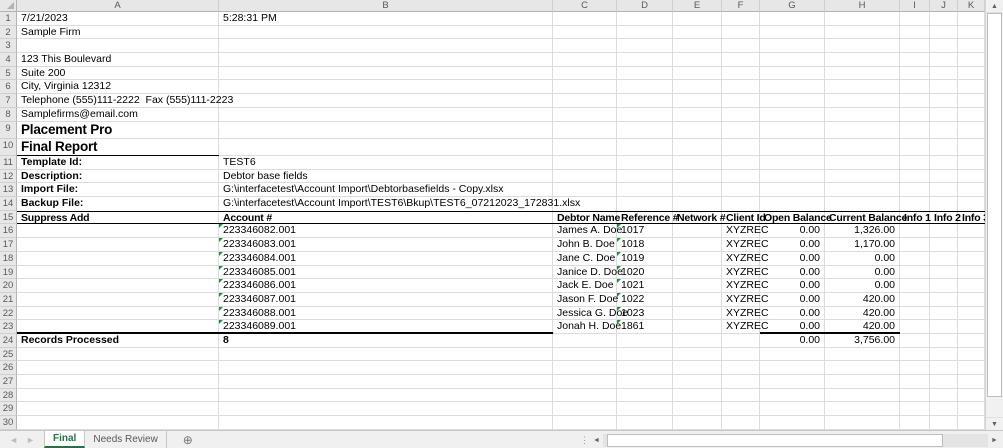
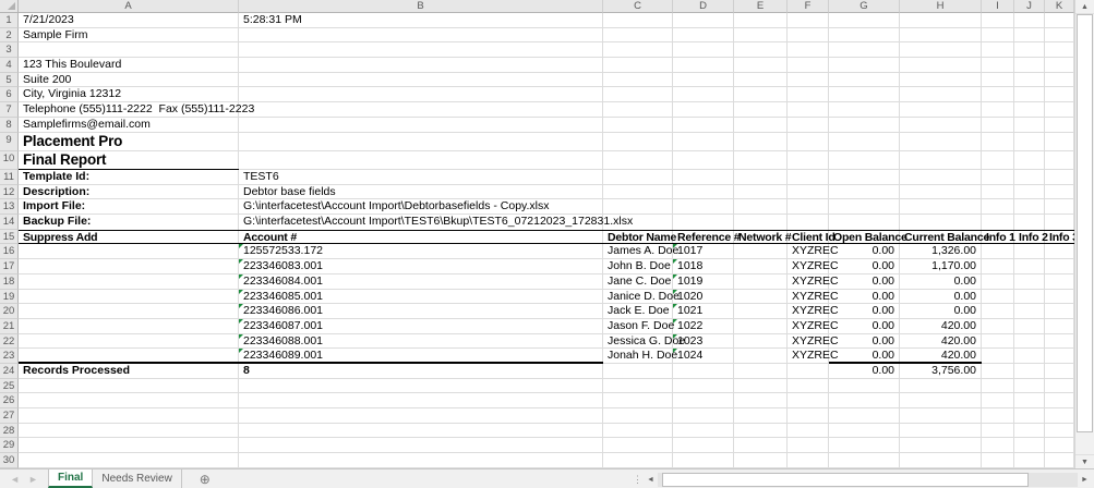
  A
  B
  C
  D
  E
  F
  G
  H
  I
  J
  K
  1
  7/21/2023
  5:28:31 PM
  2
  Sample Firm
  3
  4
  123 This Boulevard
  5
  Suite 200
  6
  City, Virginia 12312
  7
  Telephone (555)111-2222 Fax (555)111-2223
  8
  Samplefirms@email.com
  9
  Placement Pro
  10
  Final Report
  11
  Template Id:
  TEST6
  12
  Description:
  Debtor base fields
  13
  Import File:
  G:\interfacetest\Account Import\Debtorbasefields - Copy.xlsx
  14
  Backup File:
  G:\interfacetest\Account Import\TEST6\Bkup\TEST6_07212023_172831.xlsx
  15
  Suppress Add
  Account #
  Debtor Name
  Reference #
  Network #
  Client Id
  Open Balance
  Current Balanc
  Info 1
  Info 2
  Info
  16
- 223346082.001
+ 125572533.172
  James A. Doe
  1017
  XYZRE
  0.00
  1,326.00
  17
  223346083.001
  John B. Doe
  1018
  XYZRE
  0.00
  1,170.00
  18
  223346084.001
  Jane C. Doe
  1019
  XYZRE
  0.00
  0.00
  19
  223346085.001
  Janice D. Doe
  1020
  XYZRE
  0.00
  0.00
  20
  223346086.001
  Jack E. Doe
  1021
  XYZRE
  0.00
  0.00
  21
  223346087.001
  Jason F. Doe
  1022
  XYZRE
  0.00
  420.00
  22
  223346088.001
  Jessica G. Do
  1023
  XYZRE
  0.00
  420.00
  23
  223346089.001
  Jonah H. Doe
- 1861
+ 1024
  XYZRE
  0.00
  420.00
  24
  Records Processed
  8
  0.00
  3,756.00
  25
  26
  27
  28
  29
  30
  ◄
  ►
  Final
  Needs Review
  ⊕
  ⋮
